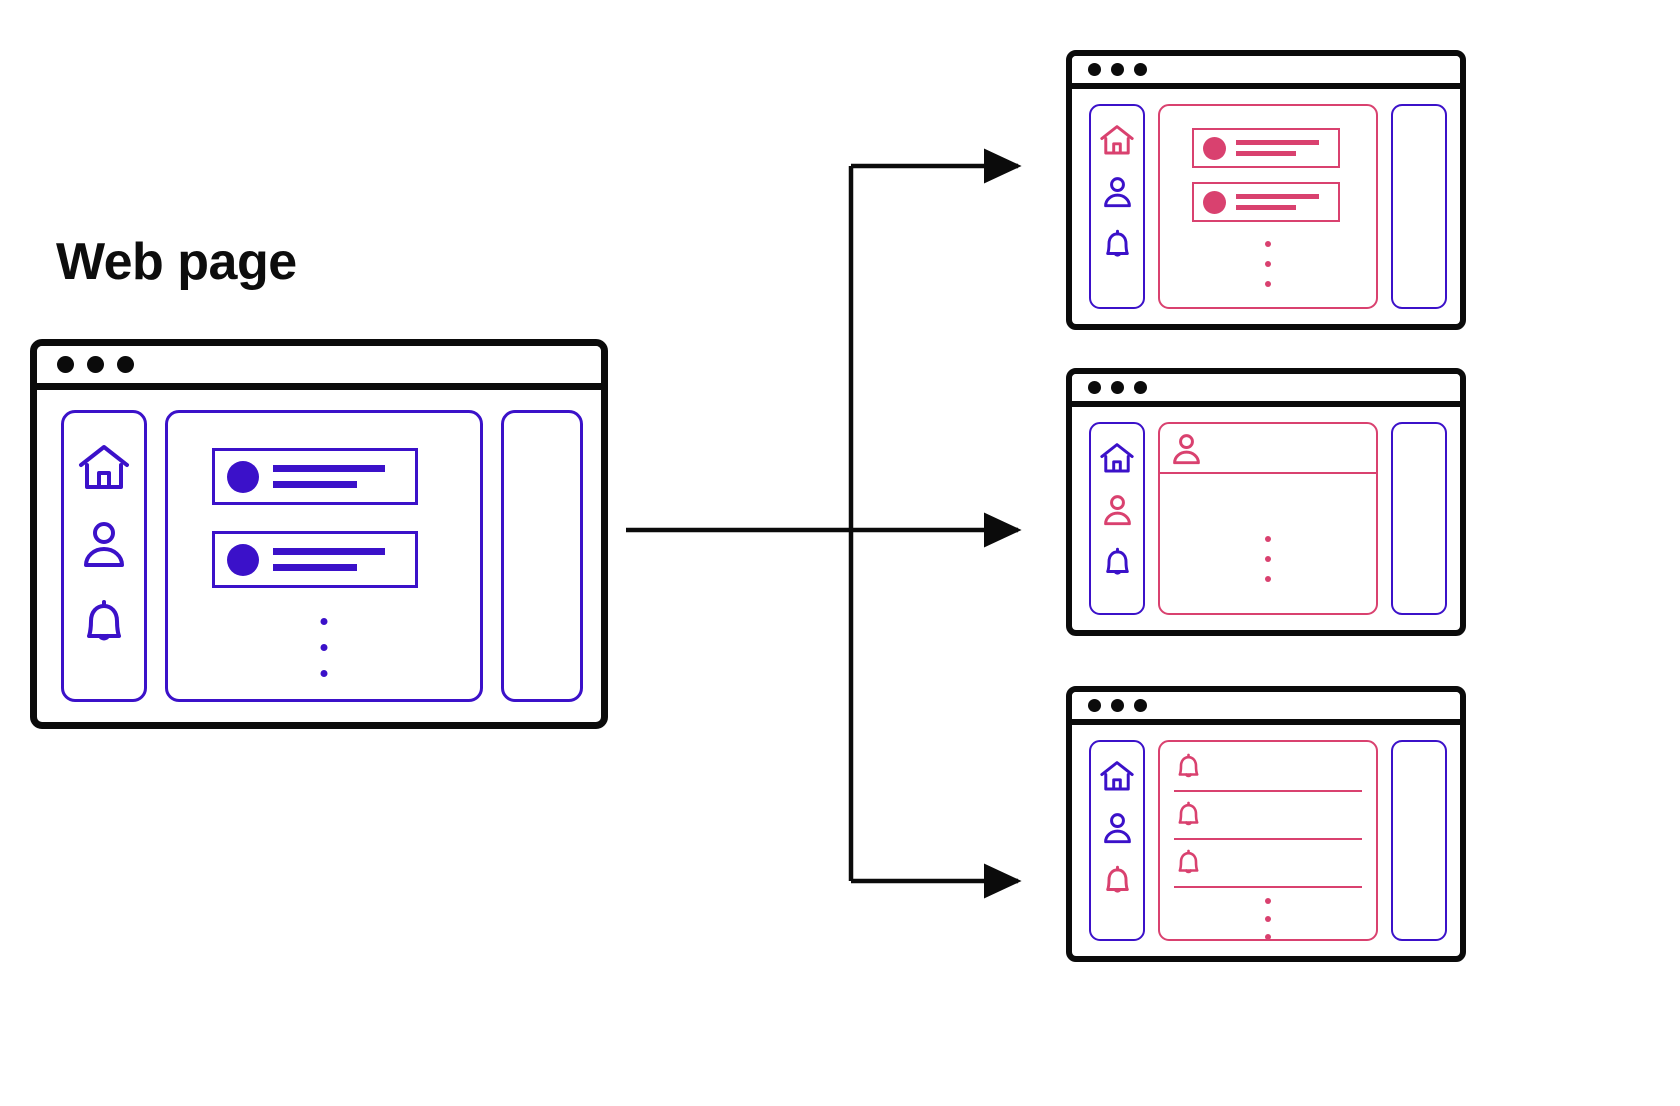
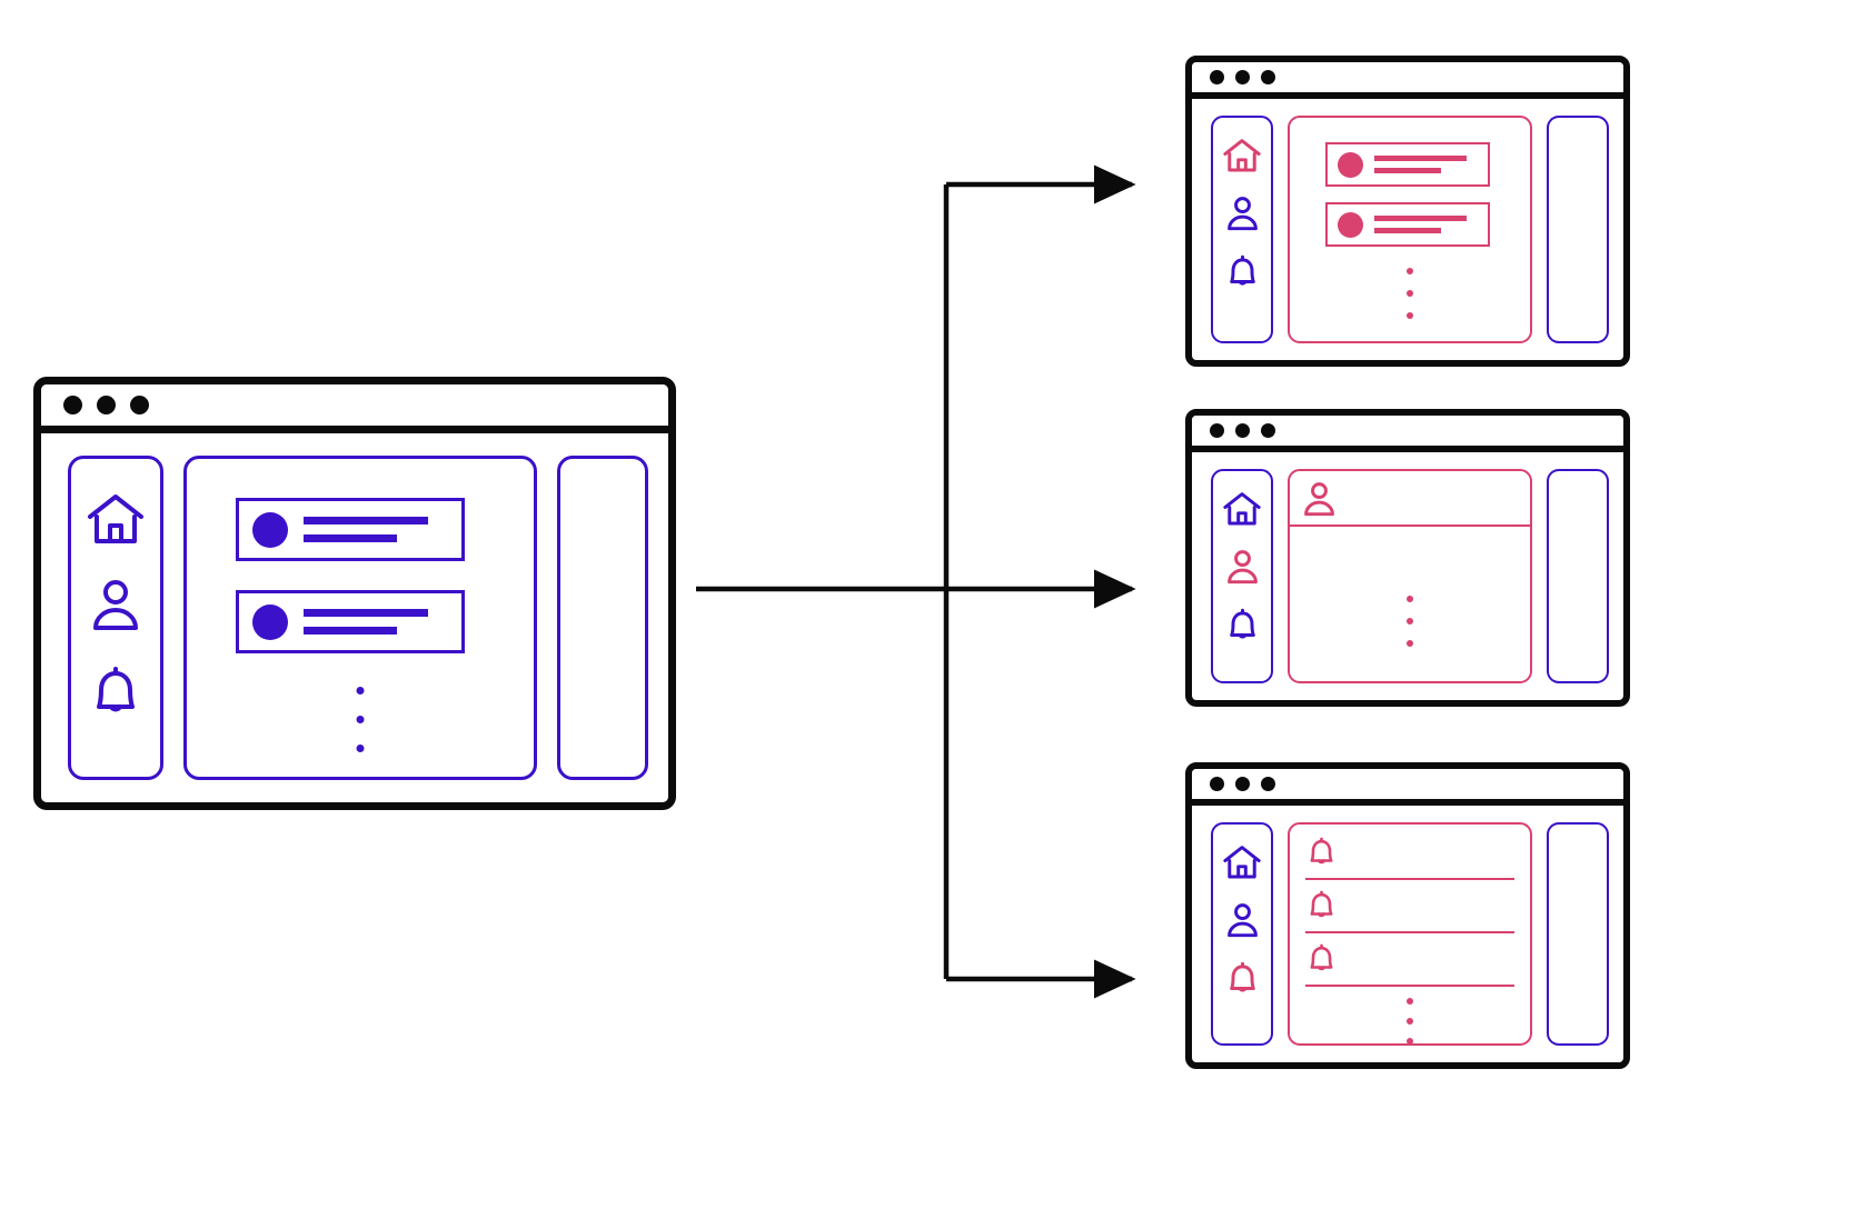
- Web page
